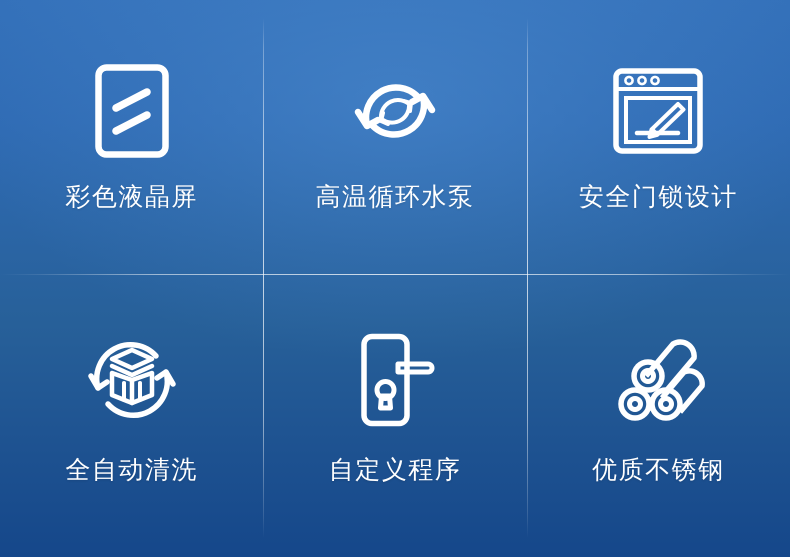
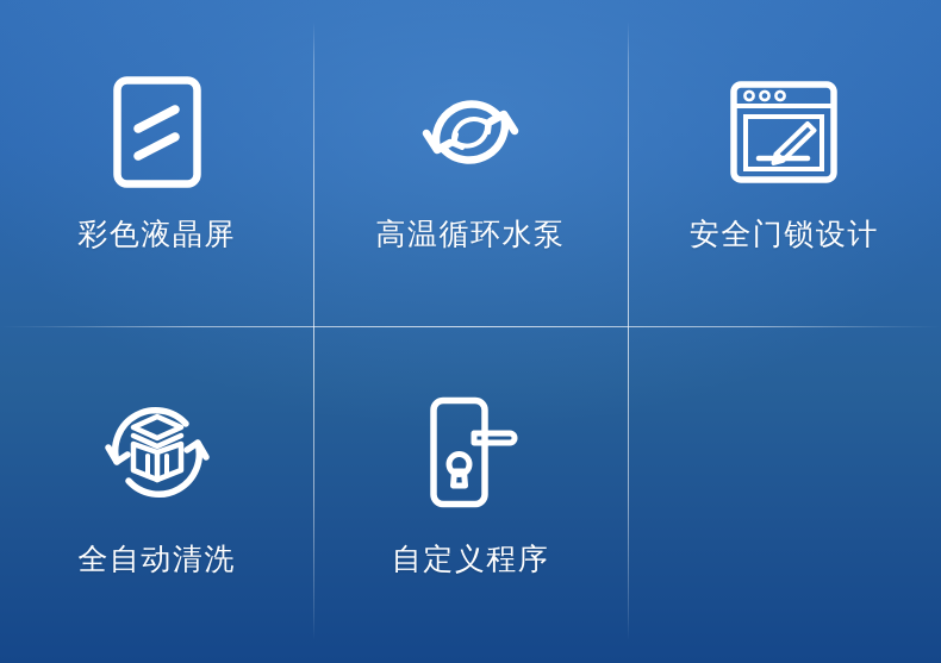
  彩色液晶屏
  高温循环水泵
  安全门锁设计
  全自动清洗
  自定义程序
- 优质不锈钢
